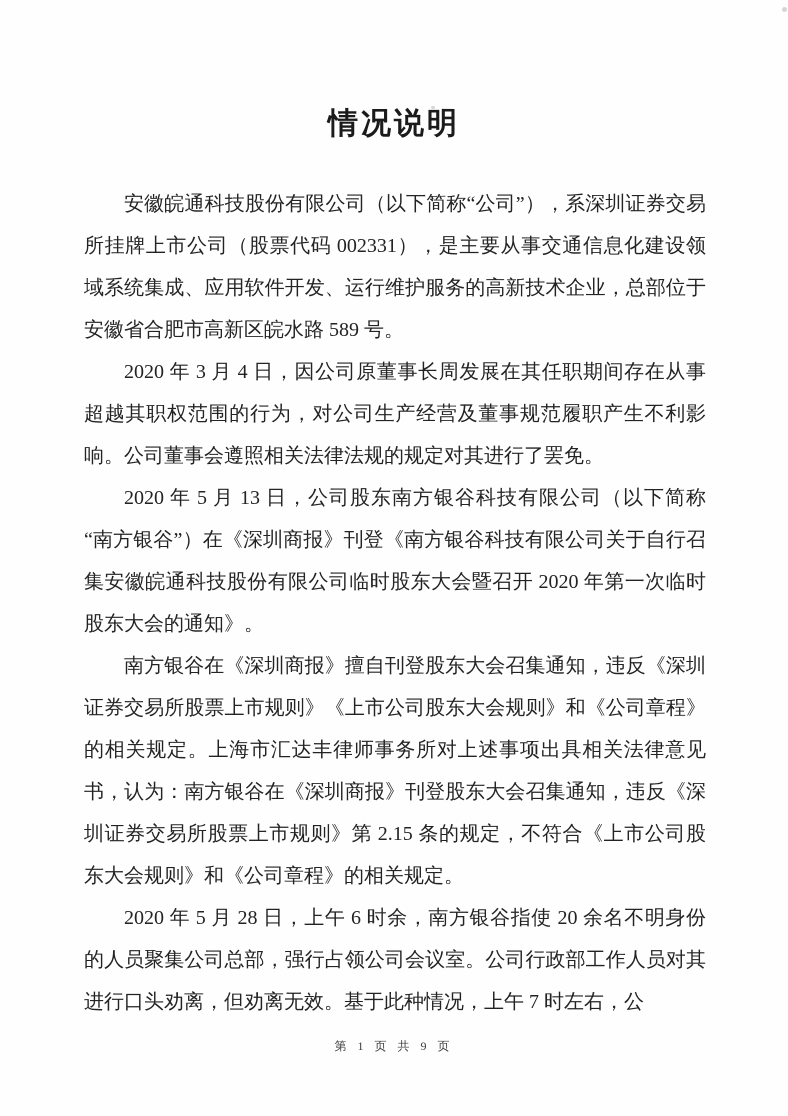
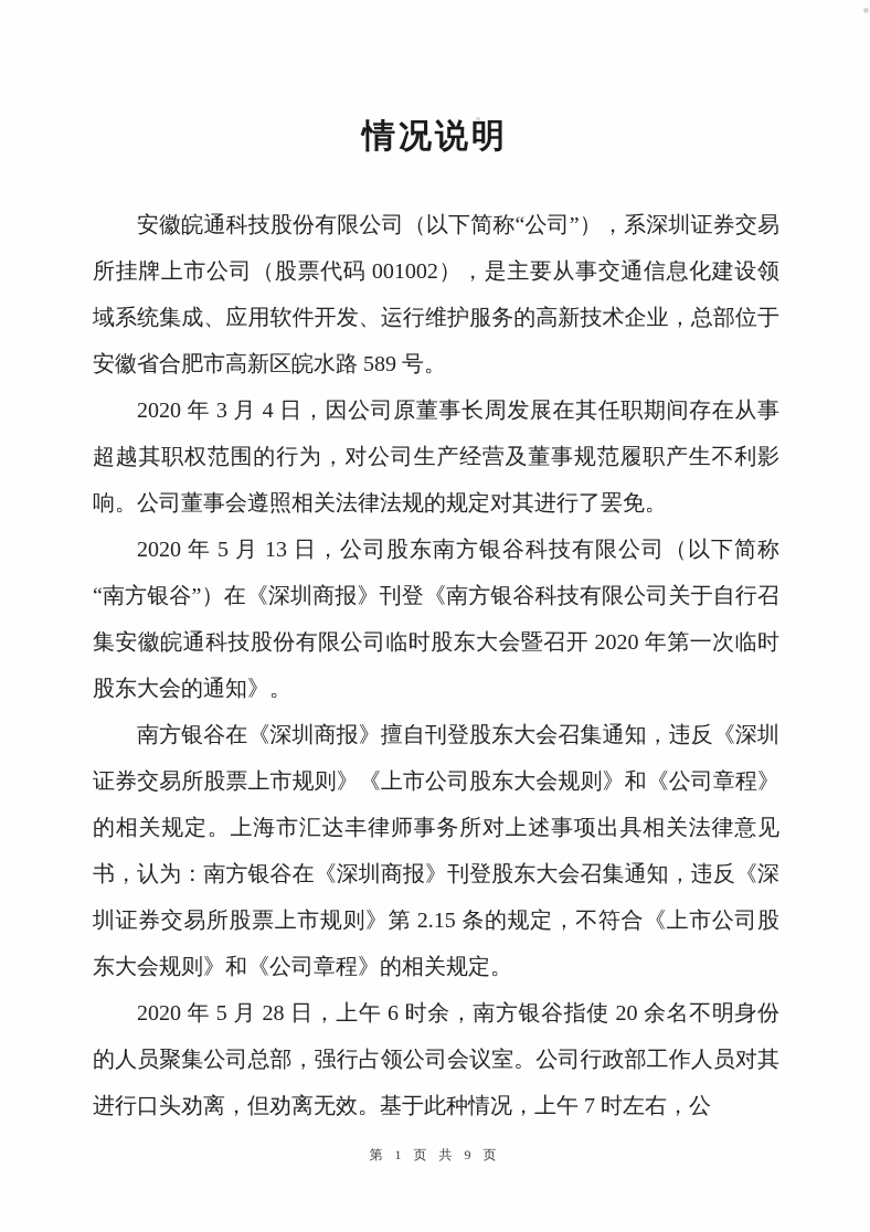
  情况说明
- 安徽皖通科技股份有限公司（以下简称“公司”），系深圳证券交易所挂牌上市公司（股票代码 002331），是主要从事交通信息化建设领域系统集成、应用软件开发、运行维护服务的高新技术企业，总部位于安徽省合肥市高新区皖水路 589 号。
+ 安徽皖通科技股份有限公司（以下简称“公司”），系深圳证券交易所挂牌上市公司（股票代码 001002），是主要从事交通信息化建设领域系统集成、应用软件开发、运行维护服务的高新技术企业，总部位于安徽省合肥市高新区皖水路 589 号。
  2020 年 3 月 4 日，因公司原董事长周发展在其任职期间存在从事超越其职权范围的行为，对公司生产经营及董事规范履职产生不利影响。公司董事会遵照相关法律法规的规定对其进行了罢免。
  2020 年 5 月 13 日，公司股东南方银谷科技有限公司（以下简称“南方银谷”）在《深圳商报》刊登《南方银谷科技有限公司关于自行召集安徽皖通科技股份有限公司临时股东大会暨召开 2020 年第一次临时股东大会的通知》。
  南方银谷在《深圳商报》擅自刊登股东大会召集通知，违反《深圳证券交易所股票上市规则》《上市公司股东大会规则》和《公司章程》的相关规定。上海市汇达丰律师事务所对上述事项出具相关法律意见书，认为：南方银谷在《深圳商报》刊登股东大会召集通知，违反《深圳证券交易所股票上市规则》第 2.15 条的规定，不符合《上市公司股东大会规则》和《公司章程》的相关规定。
  2020 年 5 月 28 日，上午 6 时余，南方银谷指使 20 余名不明身份的人员聚集公司总部，强行占领公司会议室。公司行政部工作人员对其进行口头劝离，但劝离无效。基于此种情况，上午 7 时左右，公
  第 1 页 共 9 页
